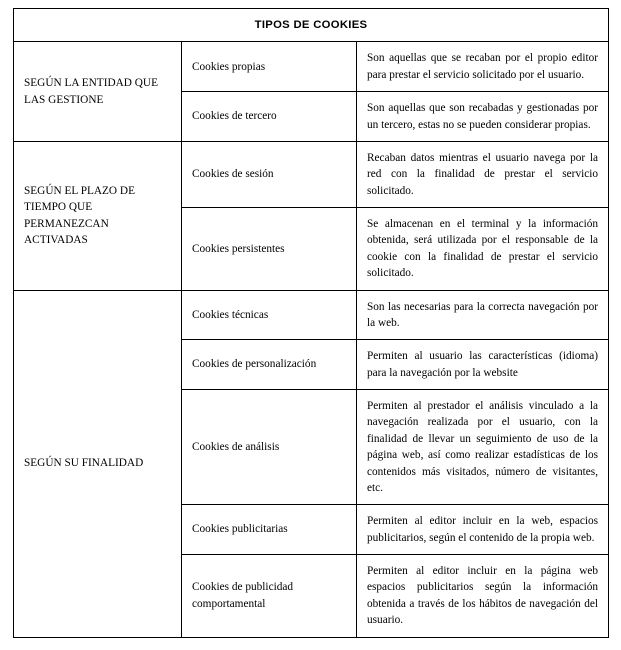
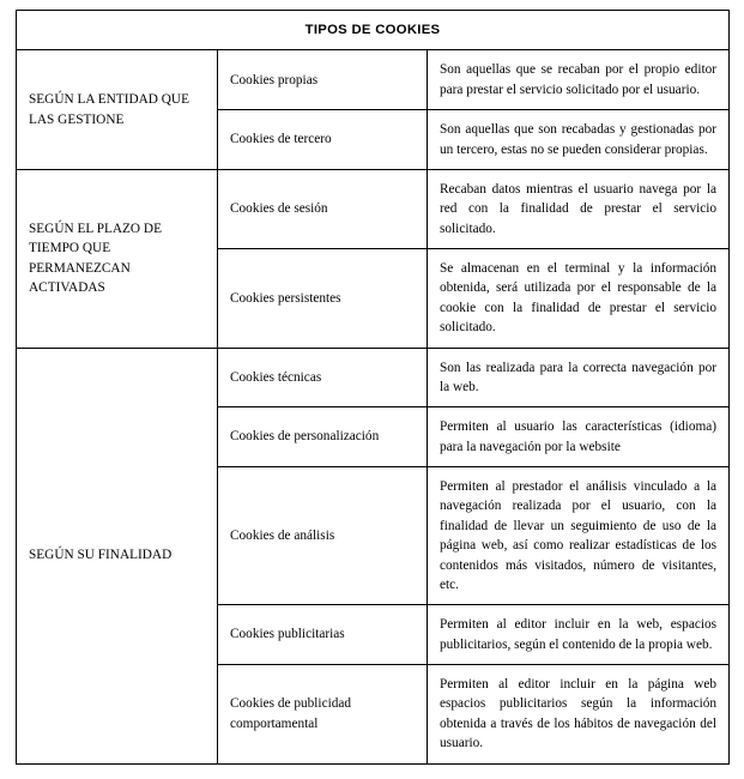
  TIPOS DE COOKIES
  SEGÚN LA ENTIDAD QUE LAS GESTIONE	Cookies propias	Son aquellas que se recaban por el propio editor para prestar el servicio solicitado por el usuario.
  Cookies de tercero	Son aquellas que son recabadas y gestionadas por un tercero, estas no se pueden considerar propias.
  SEGÚN EL PLAZO DE TIEMPO QUE PERMANEZCAN ACTIVADAS	Cookies de sesión	Recaban datos mientras el usuario navega por la red con la finalidad de prestar el servicio solicitado.
  Cookies persistentes	Se almacenan en el terminal y la información obtenida, será utilizada por el responsable de la cookie con la finalidad de prestar el servicio solicitado.
- SEGÚN SU FINALIDAD	Cookies técnicas	Son las necesarias para la correcta navegación por la web.
+ SEGÚN SU FINALIDAD	Cookies técnicas	Son las realizada para la correcta navegación por la web.
  Cookies de personalización	Permiten al usuario las características (idioma) para la navegación por la website
  Cookies de análisis	Permiten al prestador el análisis vinculado a la navegación realizada por el usuario, con la finalidad de llevar un seguimiento de uso de la página web, así como realizar estadísticas de los contenidos más visitados, número de visitantes, etc.
  Cookies publicitarias	Permiten al editor incluir en la web, espacios publicitarios, según el contenido de la propia web.
  Cookies de publicidad comportamental	Permiten al editor incluir en la página web espacios publicitarios según la información obtenida a través de los hábitos de navegación del usuario.
